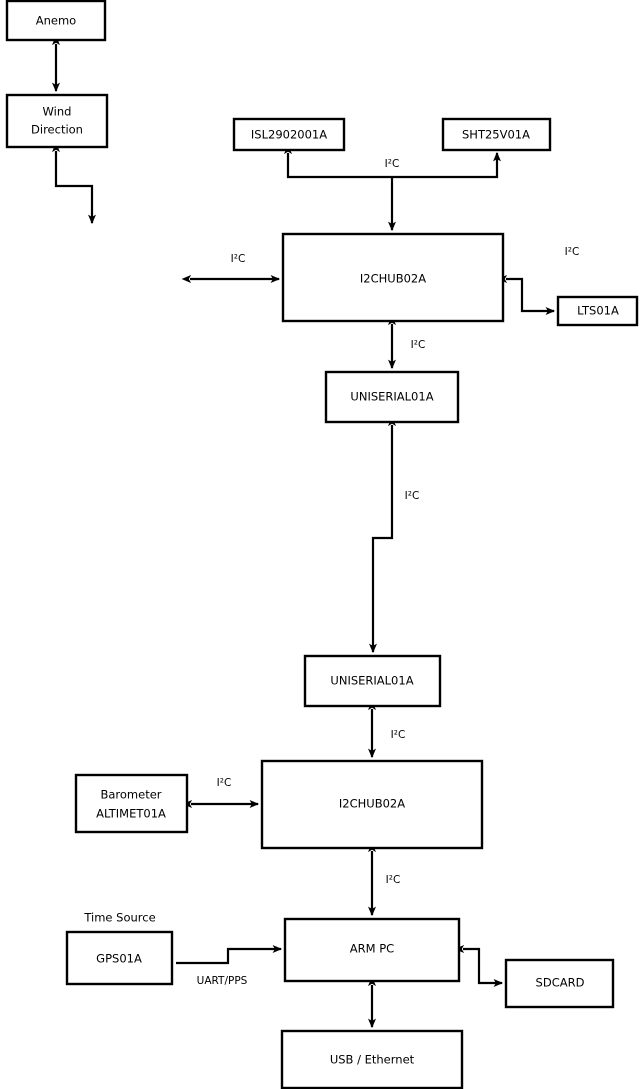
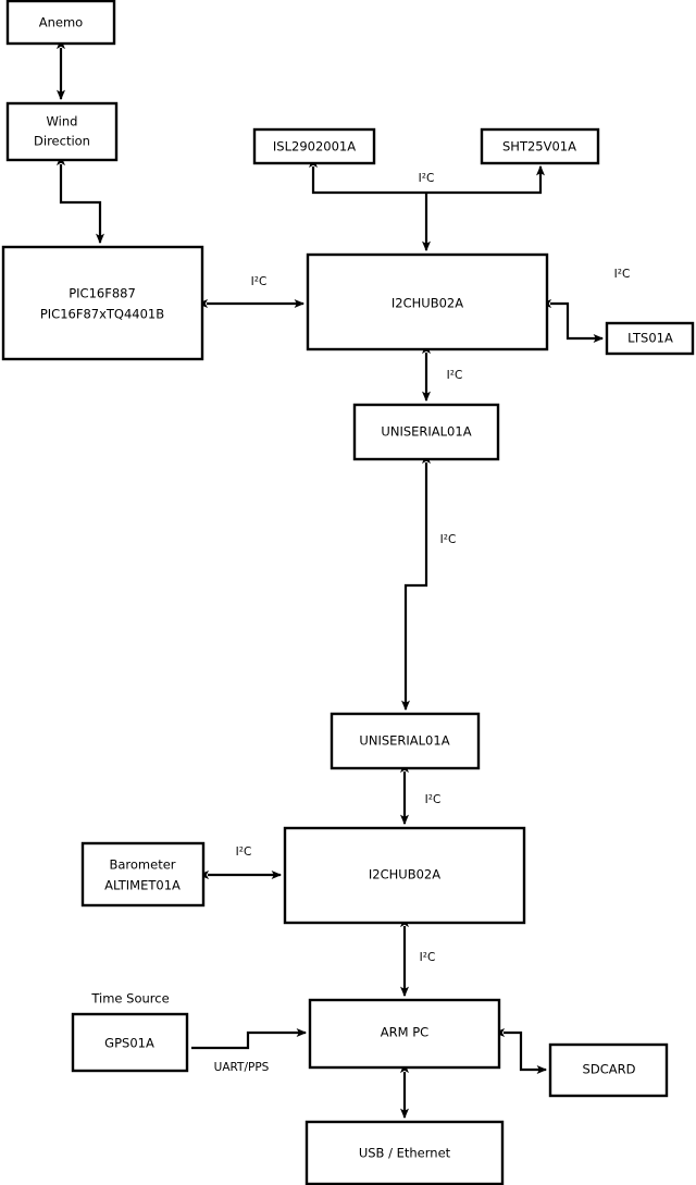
  I²C
  I²C
  I²C
  I²C
  I²C
  I²C
  I²C
  I²C
  UART/PPS
  Anemo
  Wind
  Direction
+ PIC16F887
+ PIC16F87xTQ4401B
  ISL2902001A
  SHT25V01A
  I2CHUB02A
  LTS01A
  UNISERIAL01A
  UNISERIAL01A
  I2CHUB02A
  Barometer
  ALTIMET01A
  Time Source
  GPS01A
  ARM PC
  SDCARD
  USB / Ethernet
